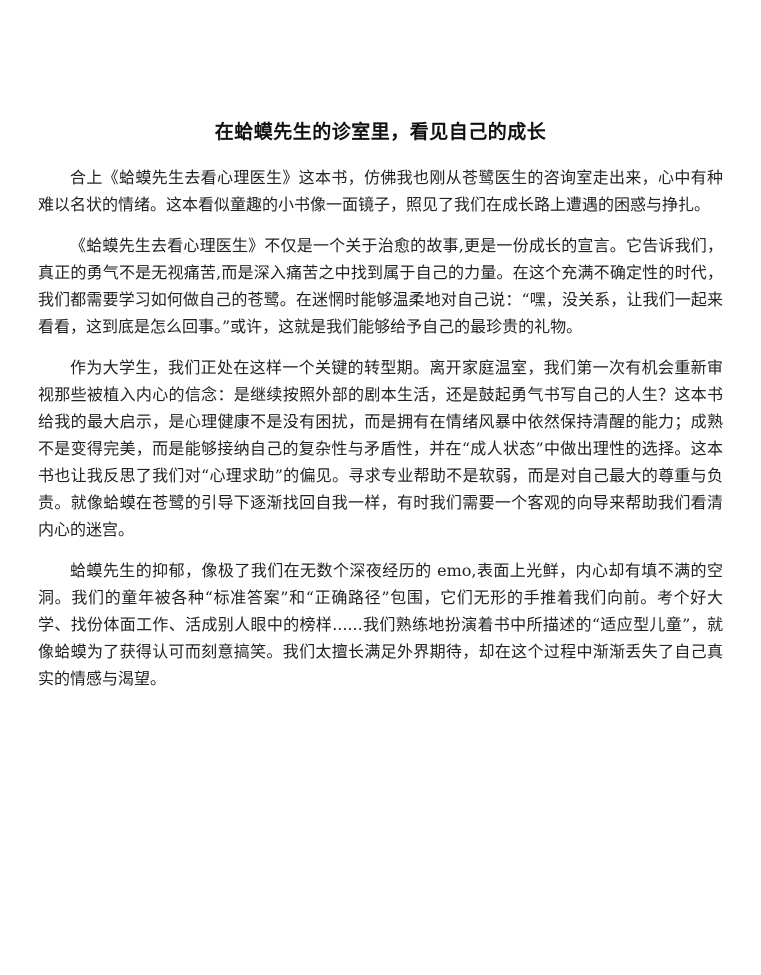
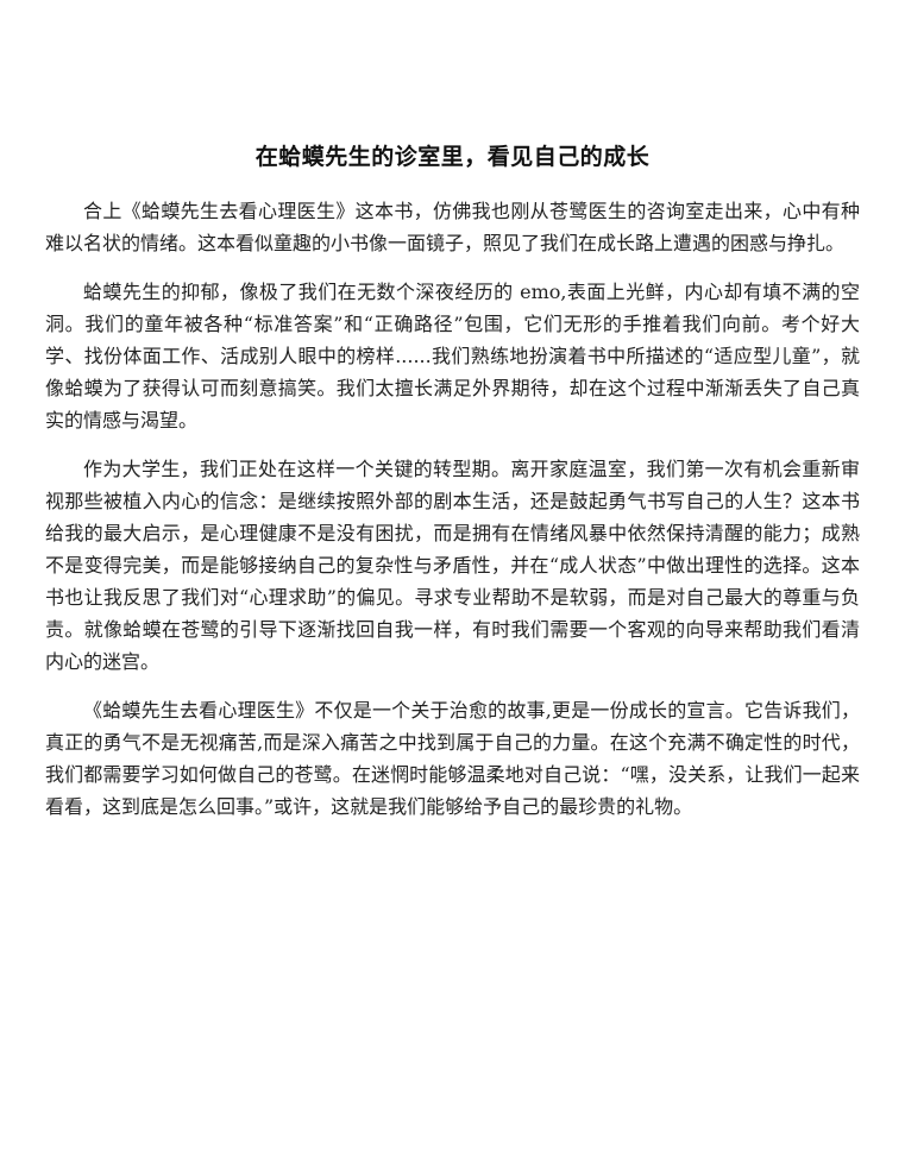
  在蛤蟆先生的诊室里，看见自己的成长
  合上《蛤蟆先生去看心理医生》这本书，仿佛我也刚从苍鹭医生的咨询室走出来，心中有种难以名状的情绪。这本看似童趣的小书像一面镜子，照见了我们在成长路上遭遇的困惑与挣扎。
- 《蛤蟆先生去看心理医生》不仅是一个关于治愈的故事,更是一份成长的宣言。它告诉我们，真正的勇气不是无视痛苦,而是深入痛苦之中找到属于自己的力量。在这个充满不确定性的时代，我们都需要学习如何做自己的苍鹭。在迷惘时能够温柔地对自己说：“嘿，没关系，让我们一起来看看，这到底是怎么回事。”或许，这就是我们能够给予自己的最珍贵的礼物。
+ 蛤蟆先生的抑郁，像极了我们在无数个深夜经历的 emo,表面上光鲜，内心却有填不满的空洞。我们的童年被各种“标准答案”和“正确路径”包围，它们无形的手推着我们向前。考个好大学、找份体面工作、活成别人眼中的榜样......我们熟练地扮演着书中所描述的“适应型儿童”，就像蛤蟆为了获得认可而刻意搞笑。我们太擅长满足外界期待，却在这个过程中渐渐丢失了自己真实的情感与渴望。
  作为大学生，我们正处在这样一个关键的转型期。离开家庭温室，我们第一次有机会重新审视那些被植入内心的信念：是继续按照外部的剧本生活，还是鼓起勇气书写自己的人生？这本书给我的最大启示，是心理健康不是没有困扰，而是拥有在情绪风暴中依然保持清醒的能力；成熟不是变得完美，而是能够接纳自己的复杂性与矛盾性，并在“成人状态”中做出理性的选择。这本书也让我反思了我们对“心理求助”的偏见。寻求专业帮助不是软弱，而是对自己最大的尊重与负责。就像蛤蟆在苍鹭的引导下逐渐找回自我一样，有时我们需要一个客观的向导来帮助我们看清内心的迷宫。
- 蛤蟆先生的抑郁，像极了我们在无数个深夜经历的 emo,表面上光鲜，内心却有填不满的空洞。我们的童年被各种“标准答案”和“正确路径”包围，它们无形的手推着我们向前。考个好大学、找份体面工作、活成别人眼中的榜样......我们熟练地扮演着书中所描述的“适应型儿童”，就像蛤蟆为了获得认可而刻意搞笑。我们太擅长满足外界期待，却在这个过程中渐渐丢失了自己真实的情感与渴望。
+ 《蛤蟆先生去看心理医生》不仅是一个关于治愈的故事,更是一份成长的宣言。它告诉我们，真正的勇气不是无视痛苦,而是深入痛苦之中找到属于自己的力量。在这个充满不确定性的时代，我们都需要学习如何做自己的苍鹭。在迷惘时能够温柔地对自己说：“嘿，没关系，让我们一起来看看，这到底是怎么回事。”或许，这就是我们能够给予自己的最珍贵的礼物。
